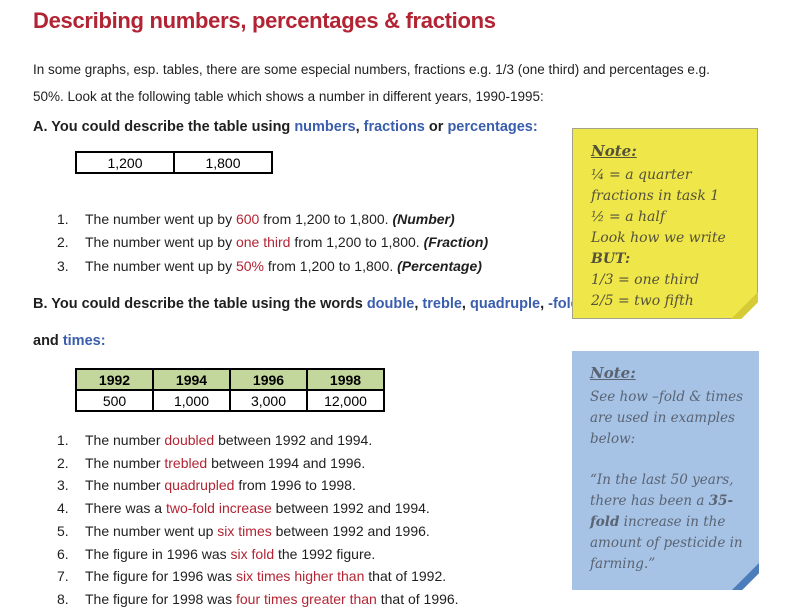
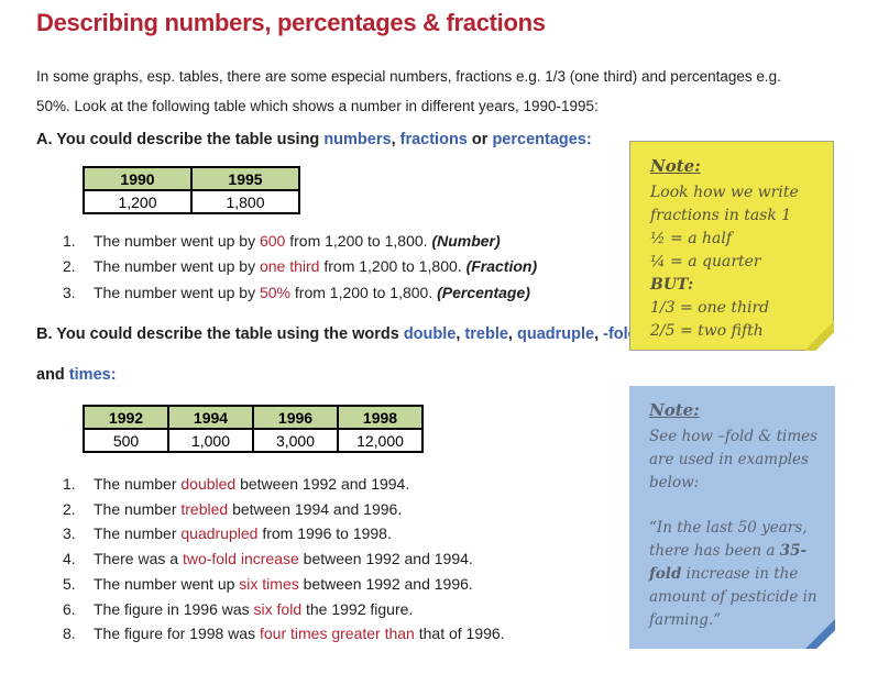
  Describing numbers, percentages & fractions
  In some graphs, esp. tables, there are some especial numbers, fractions e.g. 1/3 (one third) and percentages e.g.
  50%. Look at the following table which shows a number in different years, 1990-1995:
  A. You could describe the table using numbers, fractions or percentages:
+ 1990	1995
  1,200	1,800
  1.
  The number went up by 600 from 1,200 to 1,800. (Number)
  2.
  The number went up by one third from 1,200 to 1,800. (Fraction)
  3.
  The number went up by 50% from 1,200 to 1,800. (Percentage)
  B. You could describe the table using the words double, treble, quadruple, -fol
  and times:
  1992	1994	1996	1998
  500	1,000	3,000	12,000
  1.
  The number doubled between 1992 and 1994.
  2.
  The number trebled between 1994 and 1996.
  3.
  The number quadrupled from 1996 to 1998.
  4.
  There was a two-fold increase between 1992 and 1994.
  5.
  The number went up six times between 1992 and 1996.
  6.
  The figure in 1996 was six fold the 1992 figure.
- 7.
- The figure for 1996 was six times higher than that of 1992.
  8.
  The figure for 1998 was four times greater than that of 1996.
  Note:
- ¼ = a quarter
+ Look how we write
  fractions in task 1
  ½ = a half
- Look how we write
+ ¼ = a quarter
  BUT:
  1/3 = one third
  2/5 = two fifth
  Note:
  See how –fold & times are used in examples below:
  “In the last 50 years, there has been a 35-fold increase in the amount of pesticide in farming.”
